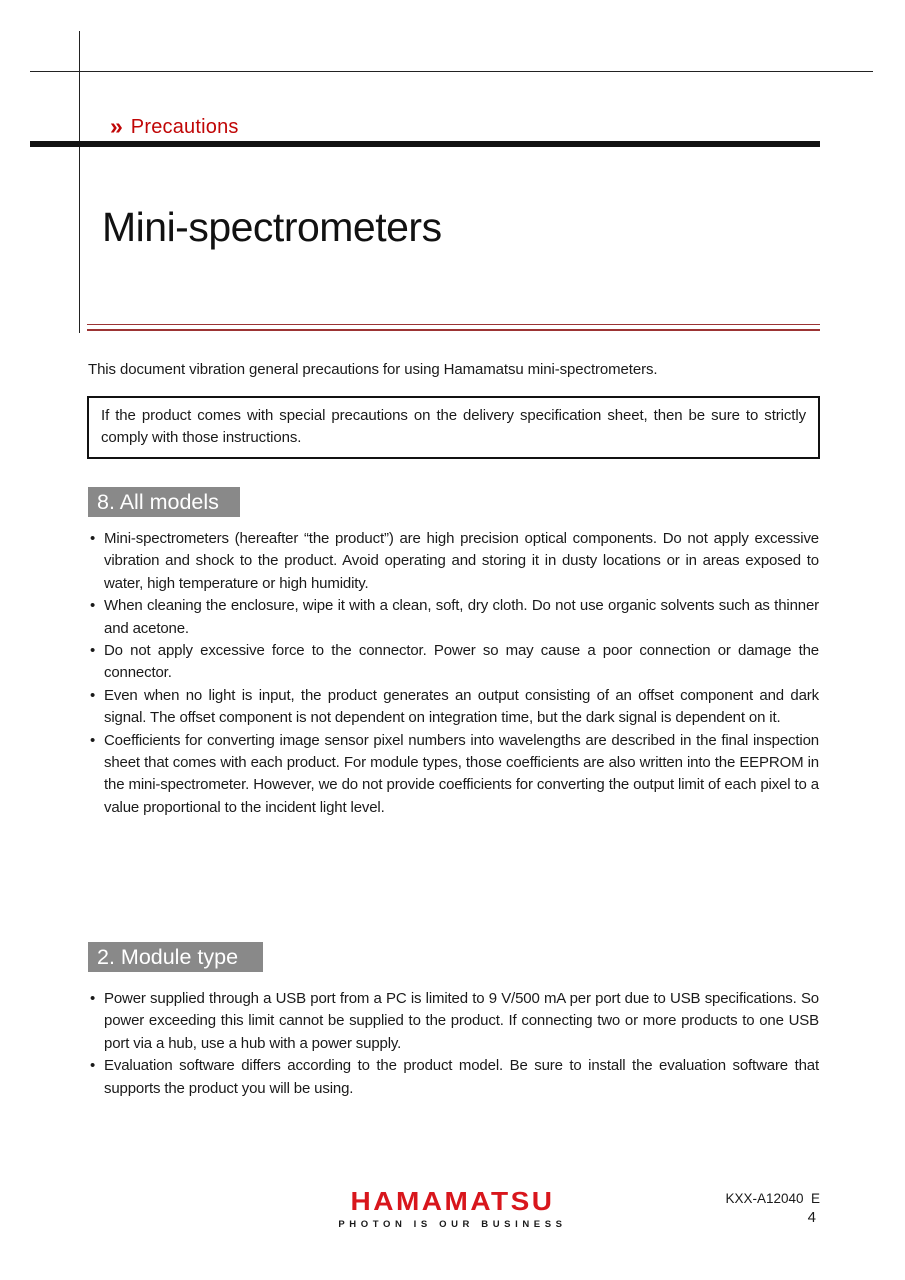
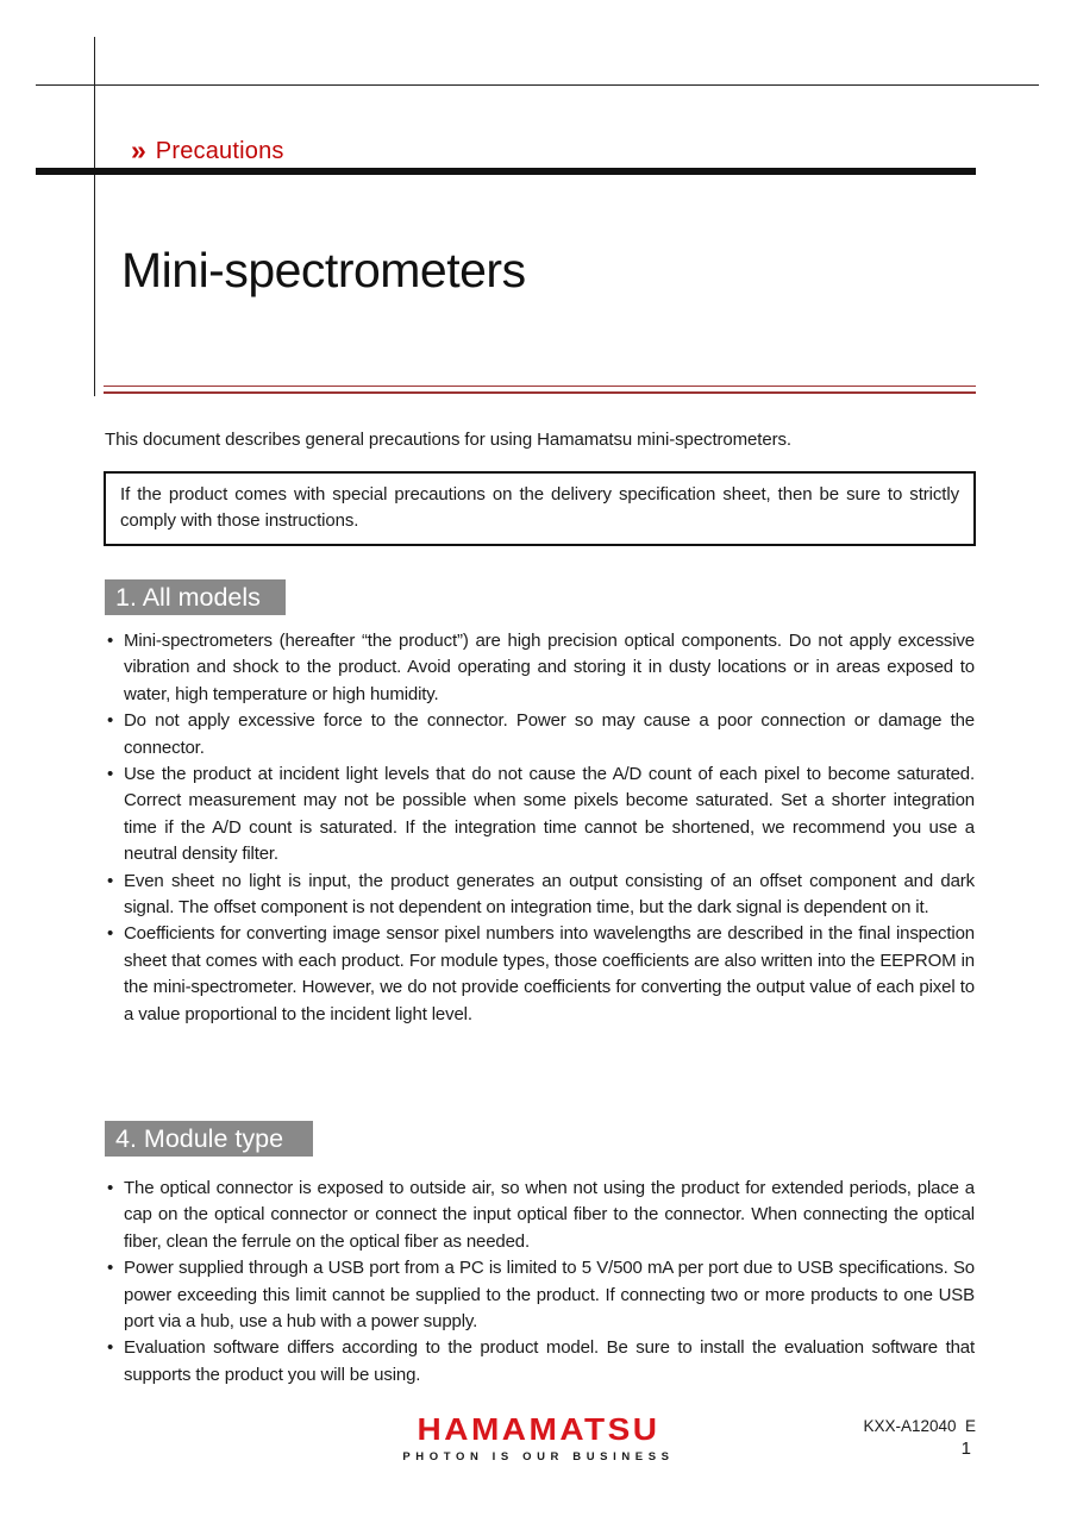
  » Precautions
  Mini-spectrometers
- This document vibration general precautions for using Hamamatsu mini-spectrometers.
+ This document describes general precautions for using Hamamatsu mini-spectrometers.
  If the product comes with special precautions on the delivery specification sheet, then be sure to strictly comply with those instructions.
- 8. All models
+ 1. All models
  Mini-spectrometers (hereafter “the product”) are high precision optical components. Do not apply excessive vibration and shock to the product. Avoid operating and storing it in dusty locations or in areas exposed to water, high temperature or high humidity.
- When cleaning the enclosure, wipe it with a clean, soft, dry cloth. Do not use organic solvents such as thinner and acetone.
  Do not apply excessive force to the connector. Power so may cause a poor connection or damage the connector.
+ Use the product at incident light levels that do not cause the A/D count of each pixel to become saturated. Correct measurement may not be possible when some pixels become saturated. Set a shorter integration time if the A/D count is saturated. If the integration time cannot be shortened, we recommend you use a neutral density filter.
- Even when no light is input, the product generates an output consisting of an offset component and dark signal. The offset component is not dependent on integration time, but the dark signal is dependent on it.
+ Even sheet no light is input, the product generates an output consisting of an offset component and dark signal. The offset component is not dependent on integration time, but the dark signal is dependent on it.
- Coefficients for converting image sensor pixel numbers into wavelengths are described in the final inspection sheet that comes with each product. For module types, those coefficients are also written into the EEPROM in the mini-spectrometer. However, we do not provide coefficients for converting the output limit of each pixel to a value proportional to the incident light level.
+ Coefficients for converting image sensor pixel numbers into wavelengths are described in the final inspection sheet that comes with each product. For module types, those coefficients are also written into the EEPROM in the mini-spectrometer. However, we do not provide coefficients for converting the output value of each pixel to a value proportional to the incident light level.
- 2. Module type
+ 4. Module type
+ The optical connector is exposed to outside air, so when not using the product for extended periods, place a cap on the optical connector or connect the input optical fiber to the connector. When connecting the optical fiber, clean the ferrule on the optical fiber as needed.
- Power supplied through a USB port from a PC is limited to 9 V/500 mA per port due to USB specifications. So power exceeding this limit cannot be supplied to the product. If connecting two or more products to one USB port via a hub, use a hub with a power supply.
+ Power supplied through a USB port from a PC is limited to 5 V/500 mA per port due to USB specifications. So power exceeding this limit cannot be supplied to the product. If connecting two or more products to one USB port via a hub, use a hub with a power supply.
  Evaluation software differs according to the product model. Be sure to install the evaluation software that supports the product you will be using.
  HAMAMATSU
  PHOTON IS OUR BUSINESS
  KXX-A12040 E
- 4
+ 1
